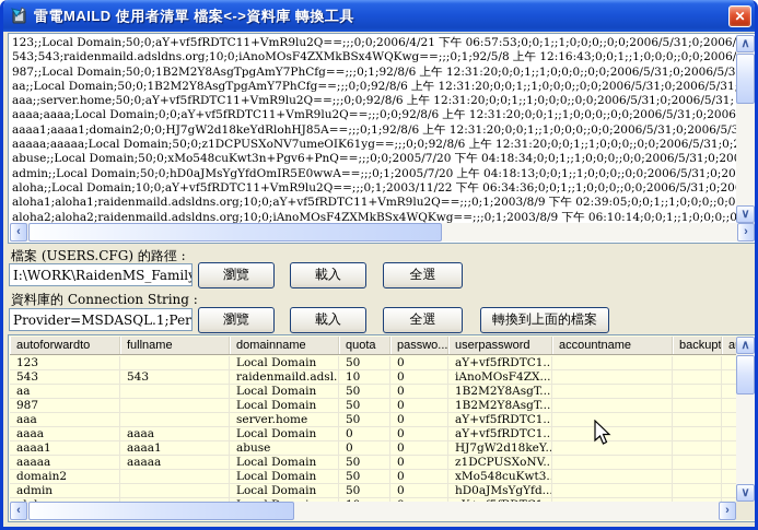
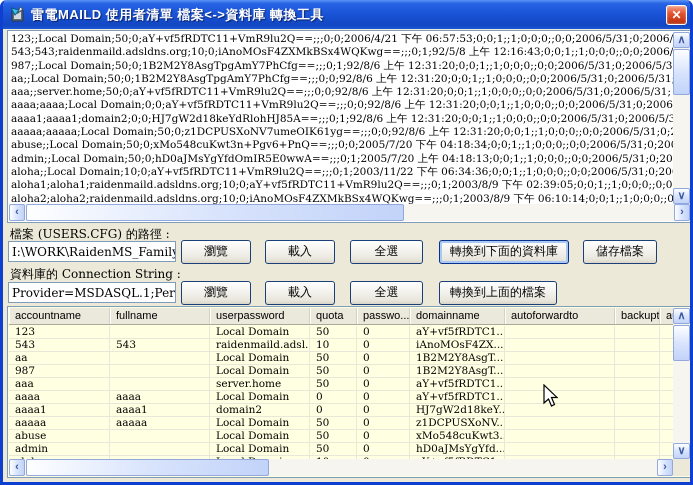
  雷電MAILD 使用者清單 檔案<->資料庫 轉換工具
  ✕
  123;;Local Domain;50;0;aY+vf5fRDTC11+VmR9lu2Q==;;;0;0;2006/4/21 下午 06:57:53;0;0;1;;1;0;0;0;;0;0;2006/5/31;0;2006/
  543;543;raidenmaild.adsldns.org;10;0;iAnoMOsF4ZXMkBSx4WQKwg==;;;0;1;92/5/8 上午 12:16:43;0;0;1;;1;0;0;0;;0;0;2006/
  987;;Local Domain;50;0;1B2M2Y8AsgTpgAmY7PhCfg==;;;0;1;92/8/6 上午 12:31:20;0;0;1;;1;0;0;0;;0;0;2006/5/31;0;2006/5/3
  aa;;Local Domain;50;0;1B2M2Y8AsgTpgAmY7PhCfg==;;;0;0;92/8/6 上午 12:31:20;0;0;1;;1;0;0;0;;0;0;2006/5/31;0;2006/5/31
  aaa;;server.home;50;0;aY+vf5fRDTC11+VmR9lu2Q==;;;0;0;92/8/6 上午 12:31:20;0;0;1;;1;0;0;0;;0;0;2006/5/31;0;2006/5/31;
  aaaa;aaaa;Local Domain;0;0;aY+vf5fRDTC11+VmR9lu2Q==;;;0;0;92/8/6 上午 12:31:20;0;0;1;;1;0;0;0;;0;0;2006/5/31;0;2006
  aaaa1;aaaa1;domain2;0;0;HJ7gW2d18keYdRlohHJ85A==;;;0;1;92/8/6 上午 12:31:20;0;0;1;;1;0;0;0;;0;0;2006/5/31;0;2006/5/
  aaaaa;aaaaa;Local Domain;50;0;z1DCPUSXoNV7umeOIK61yg==;;;0;0;92/8/6 上午 12:31:20;0;0;1;;1;0;0;0;;0;0;2006/5/31;0;
  abuse;;Local Domain;50;0;xMo548cuKwt3n+Pgv6+PnQ==;;;0;0;2005/7/20 下午 04:18:34;0;0;1;;1;0;0;0;;0;0;2006/5/31;0;20
  admin;;Local Domain;50;0;hD0aJMsYgYfdOmIR5E0wwA==;;;0;1;2005/7/20 上午 04:18:13;0;0;1;;1;0;0;0;;0;0;2006/5/31;0;20
  aloha;;Local Domain;10;0;aY+vf5fRDTC11+VmR9lu2Q==;;;0;1;2003/11/22 下午 06:34:36;0;0;1;;1;0;0;0;;0;0;2006/5/31;0;20
  aloha1;aloha1;raidenmaild.adsldns.org;10;0;aY+vf5fRDTC11+VmR9lu2Q==;;;0;1;2003/8/9 下午 02:39:05;0;0;1;;1;0;0;0;;0;0
  aloha2;aloha2;raidenmaild.adsldns.org;10;0;iAnoMOsF4ZXMkBSx4WQKwg==;;;0;1;2003/8/9 下午 06:10:14;0;0;1;;1;0;0;0;;0
  ∧
  ∨
  ‹
  ›
  檔案 (USERS.CFG) 的路徑 :
  I:\WORK\RaidenMS_Famil
  瀏覽
  載入
  全選
+ 轉換到下面的資料庫
+ 儲存檔案
  資料庫的 Connection String :
  Provider=MSDASQL.1;Per
  瀏覽
  載入
  全選
  轉換到上面的檔案
- autoforwardto
+ accountname
  fullname
- domainname
+ userpassword
  quota
  passwo...
- userpassword
+ domainname
- accountname
+ autoforwardto
  backupt
  123
  Local Domain
  50
  0
  aY+vf5fRDTC1...
  543
  543
  raidenmaild.adsl.
  10
  0
  iAnoMOsF4ZX...
  aa
  Local Domain
  50
  0
  1B2M2Y8AsgT...
  987
  Local Domain
  50
  0
  1B2M2Y8AsgT...
  aaa
  server.home
  50
  0
  aY+vf5fRDTC1...
  aaaa
  aaaa
  Local Domain
  0
  0
  aY+vf5fRDTC1...
  aaaa1
  aaaa1
- abuse
+ domain2
  0
  0
  HJ7gW2d18keY..
  aaaaa
  aaaaa
  Local Domain
  50
  0
  z1DCPUSXoNV...
- domain2
+ abuse
  Local Domain
  50
  0
  xMo548cuKwt3..
  admin
  Local Domain
  50
  0
  hD0aJMsYgYfd...
  ∧
  ∨
  ‹
  ›
